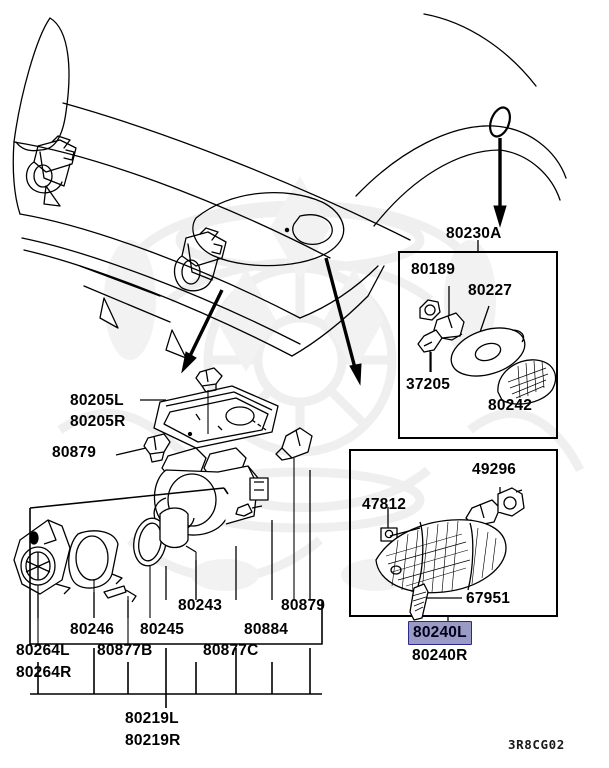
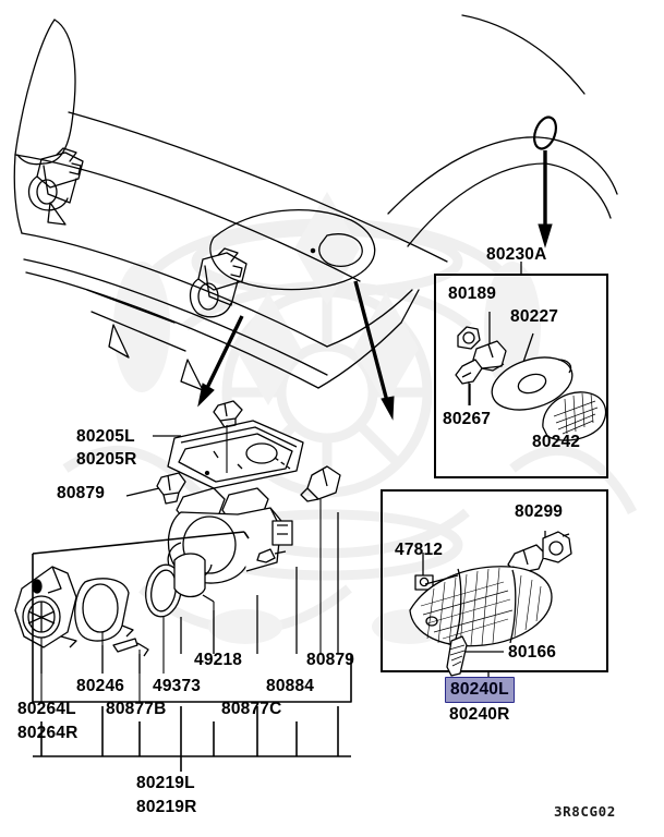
  80230A
  80189
  80227
- 37205
+ 80267
  80242
- 49296
+ 80299
  47812
- 67951
+ 80166
  80240L
  80240R
  80205L
  80205R
  80879
- 80243
+ 49218
  80879
  80246
- 80245
+ 49373
  80884
  80264L
  80264R
  80877B
  80877C
  80219L
  80219R
  3R8CG02
